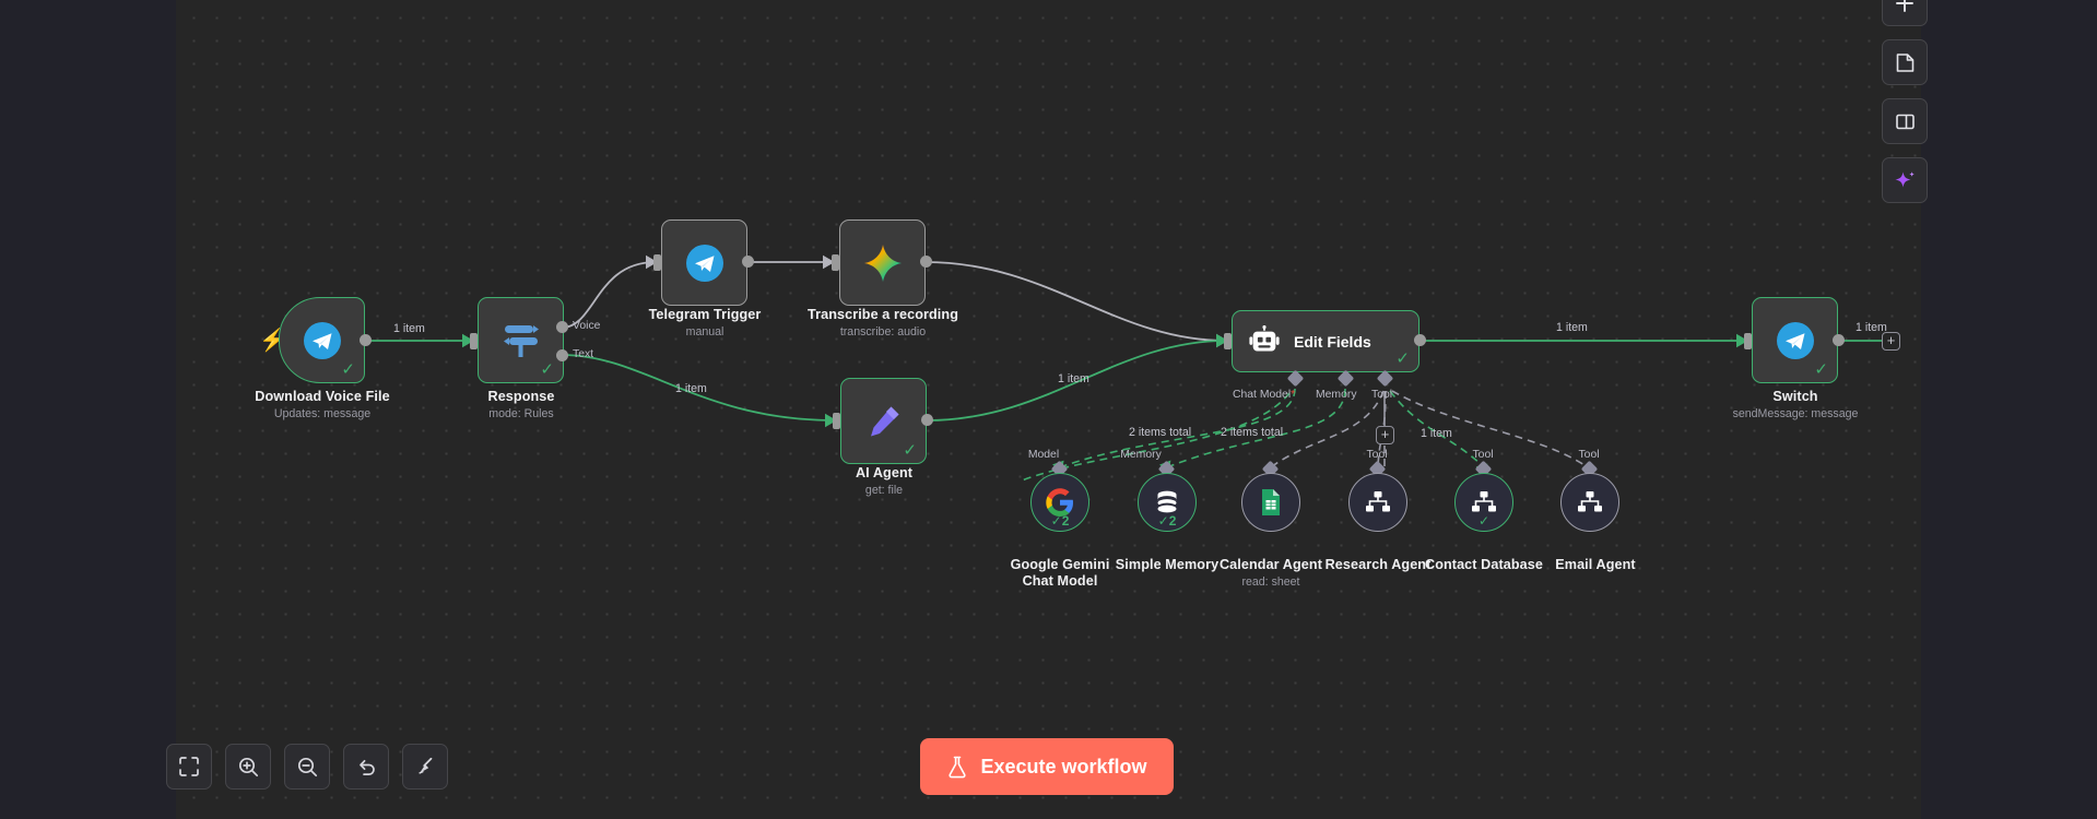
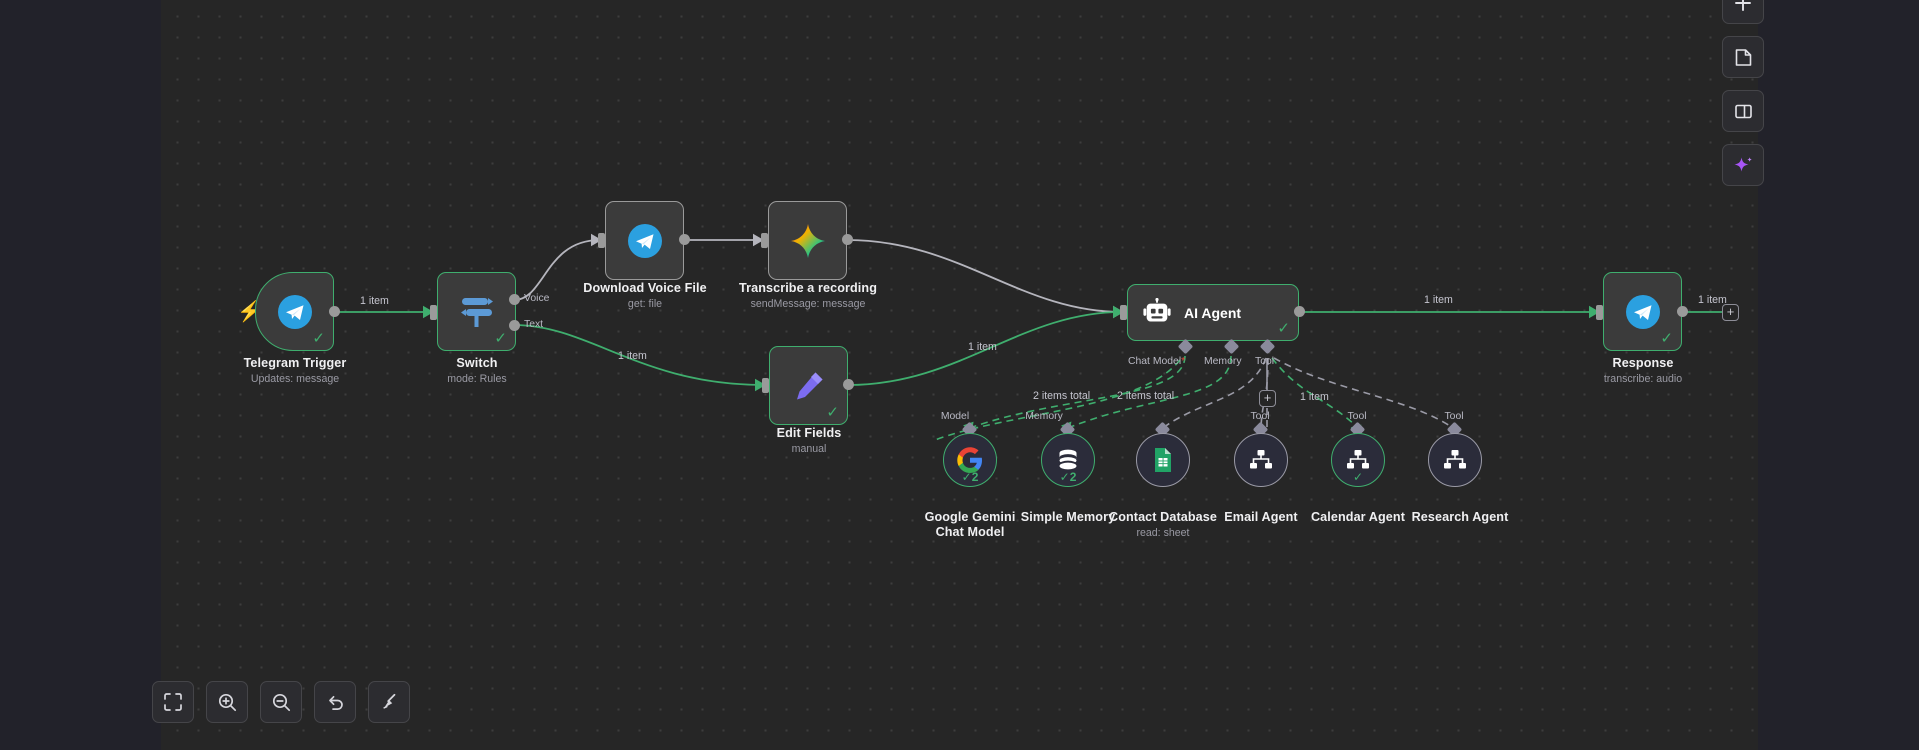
  ⚡
  ✓
- Download Voice File
+ Telegram Trigger
  Updates: message
  1 item
  ✓
  Voice
  Text
- Response
+ Switch
  mode: Rules
  1 item
- Telegram Trigger
+ Download Voice File
- manual
+ get: file
  Transcribe a recording
- transcribe: audio
+ sendMessage: message
  ✓
- AI Agent
+ Edit Fields
- get: file
+ manual
  1 item
- Edit Fields
+ AI Agent
  ✓
  1 item
  Chat Model
  Memory
  Tool
  +
  2 items total
  2 items total
  1 item
  ✓
- Switch
+ Response
- sendMessage: message
+ transcribe: audio
  1 item
  +
  Model
  ✓2
  Google Gemini Chat Model
  Memory
  ✓2
  Simple Memory
- Calendar Agent
+ Contact Database
  read: sheet
  Tool
- Research Agent
+ Email Agent
  Tool
  ✓
- Contact Database
+ Calendar Agent
  Tool
- Email Agent
+ Research Agent
- Execute workflow
